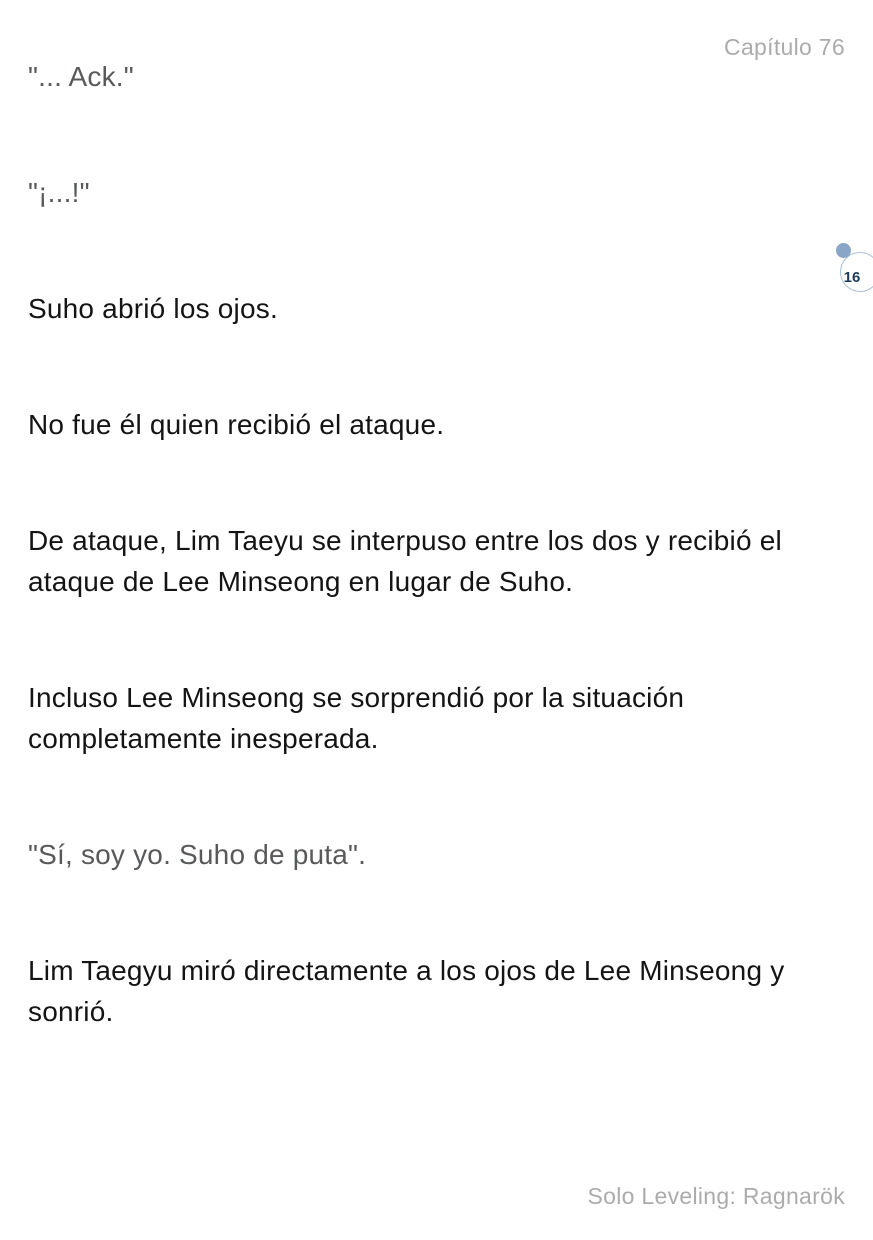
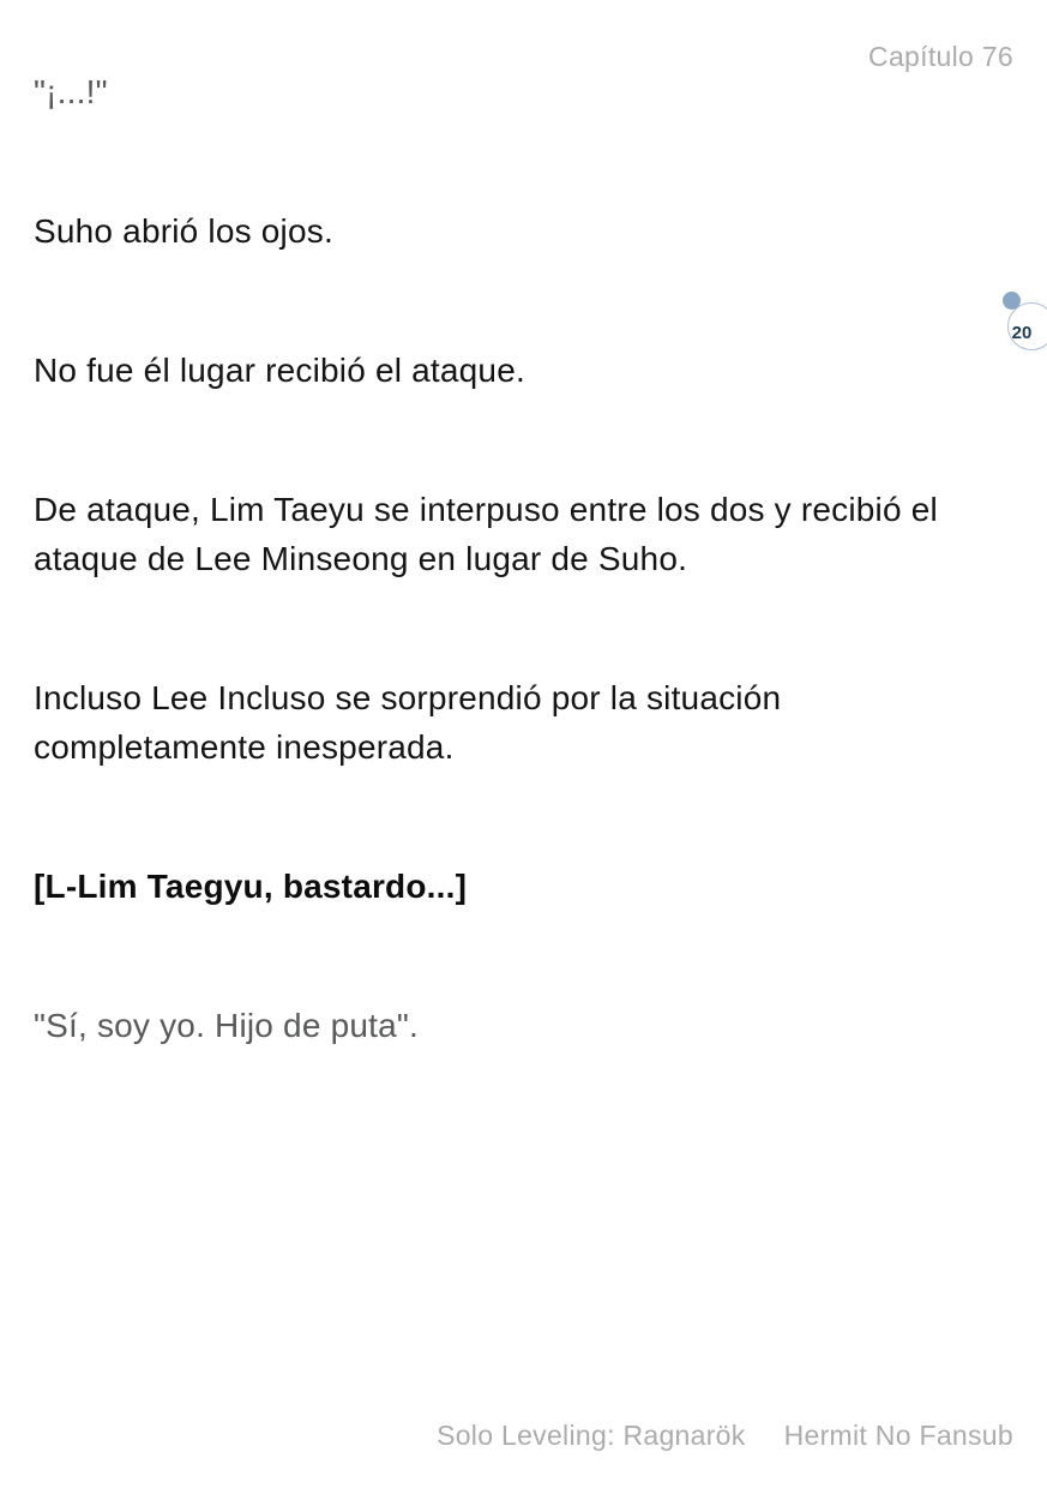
  Capítulo 76
- "... Ack."
  "¡...!"
  Suho abrió los ojos.
- No fue él quien recibió el ataque.
+ No fue él lugar recibió el ataque.
  De ataque, Lim Taeyu se interpuso entre los dos y recibió el ataque de Lee Minseong en lugar de Suho.
- Incluso Lee Minseong se sorprendió por la situación completamente inesperada.
+ Incluso Lee Incluso se sorprendió por la situación completamente inesperada.
+ [L-Lim Taegyu, bastardo...]
- "Sí, soy yo. Suho de puta".
+ "Sí, soy yo. Hijo de puta".
- Lim Taegyu miró directamente a los ojos de Lee Minseong y sonrió.
- 16
+ 20
  Solo Leveling: Ragnarök
+ Hermit No Fansub
